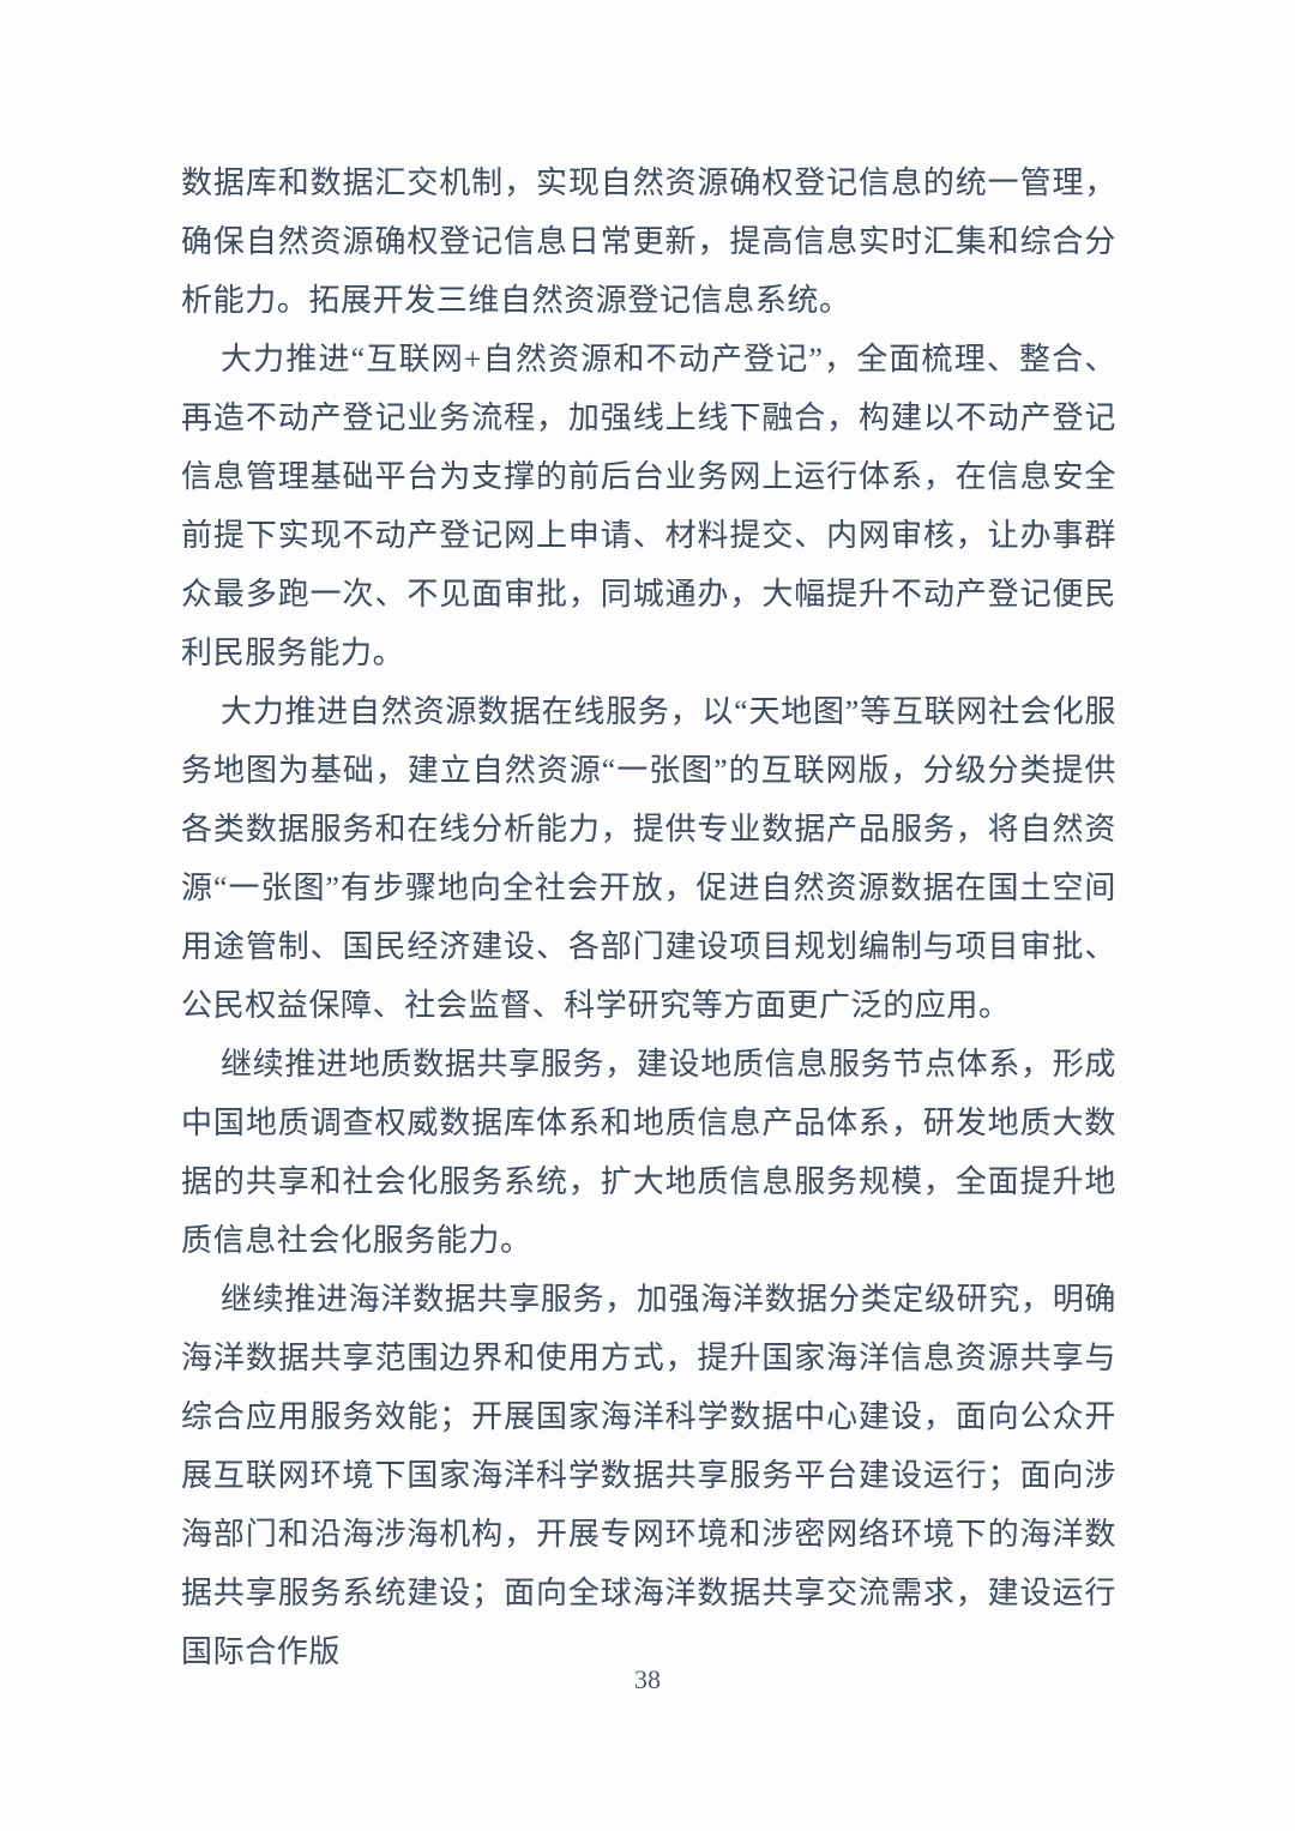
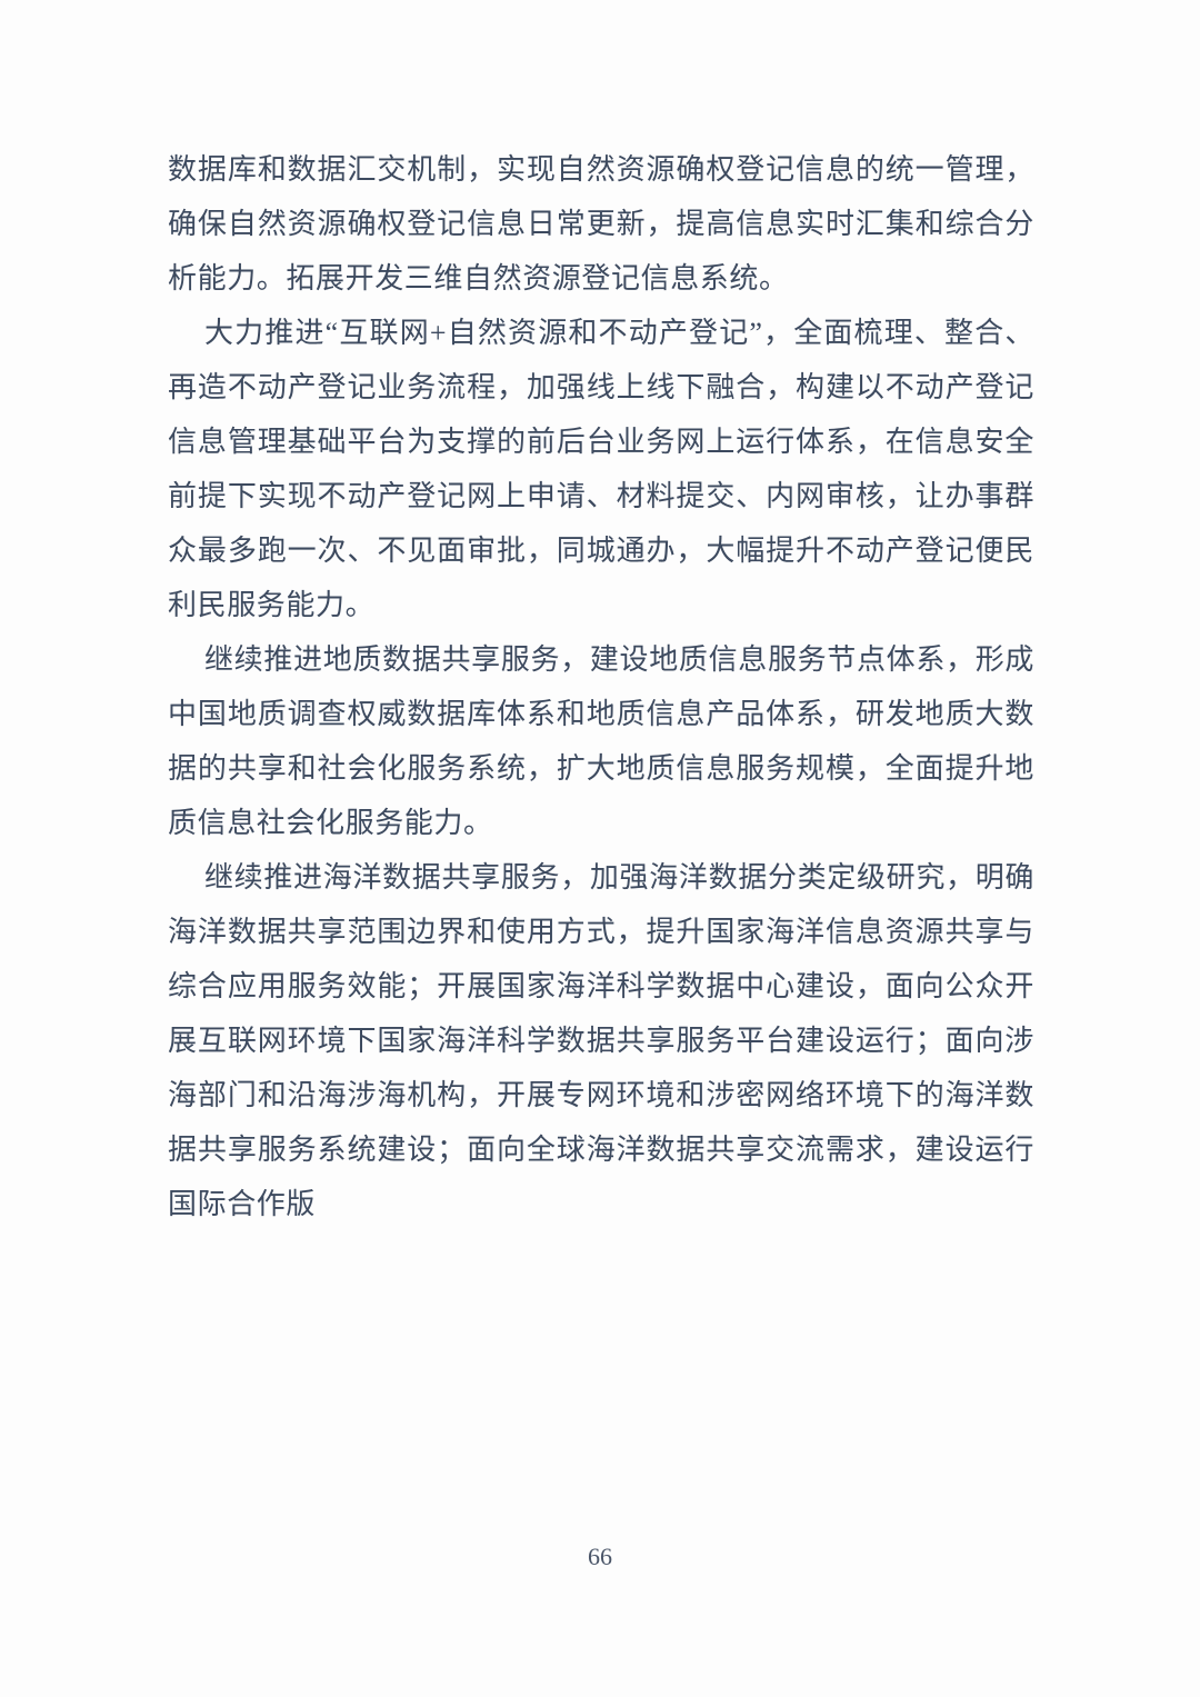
  数据库和数据汇交机制，实现自然资源确权登记信息的统一管理，确保自然资源确权登记信息日常更新，提高信息实时汇集和综合分析能力。拓展开发三维自然资源登记信息系统。
  大力推进“互联网+自然资源和不动产登记”，全面梳理、整合、再造不动产登记业务流程，加强线上线下融合，构建以不动产登记信息管理基础平台为支撑的前后台业务网上运行体系，在信息安全前提下实现不动产登记网上申请、材料提交、内网审核，让办事群众最多跑一次、不见面审批，同城通办，大幅提升不动产登记便民利民服务能力。
- 大力推进自然资源数据在线服务，以“天地图”等互联网社会化服务地图为基础，建立自然资源“一张图”的互联网版，分级分类提供各类数据服务和在线分析能力，提供专业数据产品服务，将自然资源“一张图”有步骤地向全社会开放，促进自然资源数据在国土空间用途管制、国民经济建设、各部门建设项目规划编制与项目审批、公民权益保障、社会监督、科学研究等方面更广泛的应用。
  继续推进地质数据共享服务，建设地质信息服务节点体系，形成中国地质调查权威数据库体系和地质信息产品体系，研发地质大数据的共享和社会化服务系统，扩大地质信息服务规模，全面提升地质信息社会化服务能力。
  继续推进海洋数据共享服务，加强海洋数据分类定级研究，明确海洋数据共享范围边界和使用方式，提升国家海洋信息资源共享与综合应用服务效能；开展国家海洋科学数据中心建设，面向公众开展互联网环境下国家海洋科学数据共享服务平台建设运行；面向涉海部门和沿海涉海机构，开展专网环境和涉密网络环境下的海洋数据共享服务系统建设；面向全球海洋数据共享交流需求，建设运行国际合作版
- 38
+ 66
